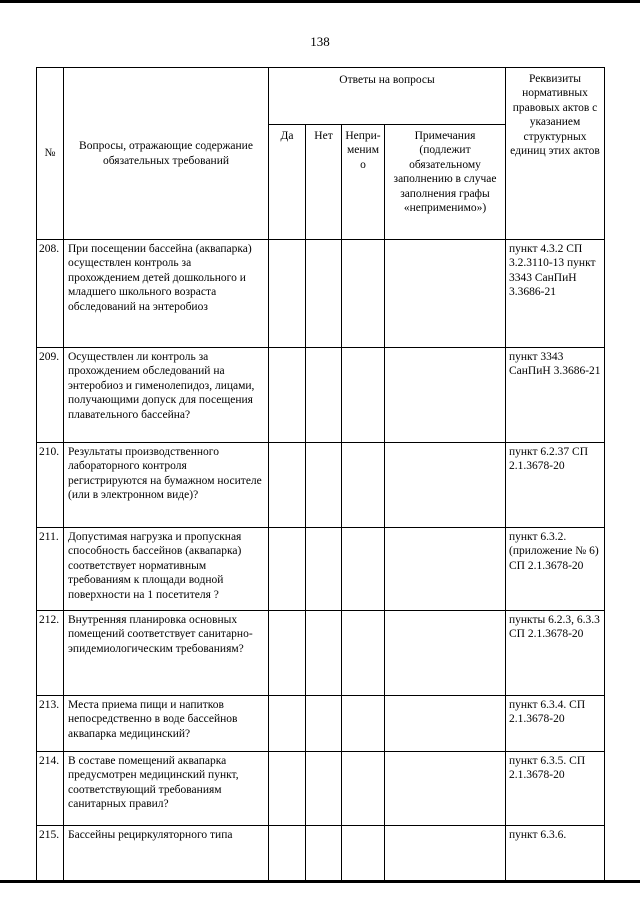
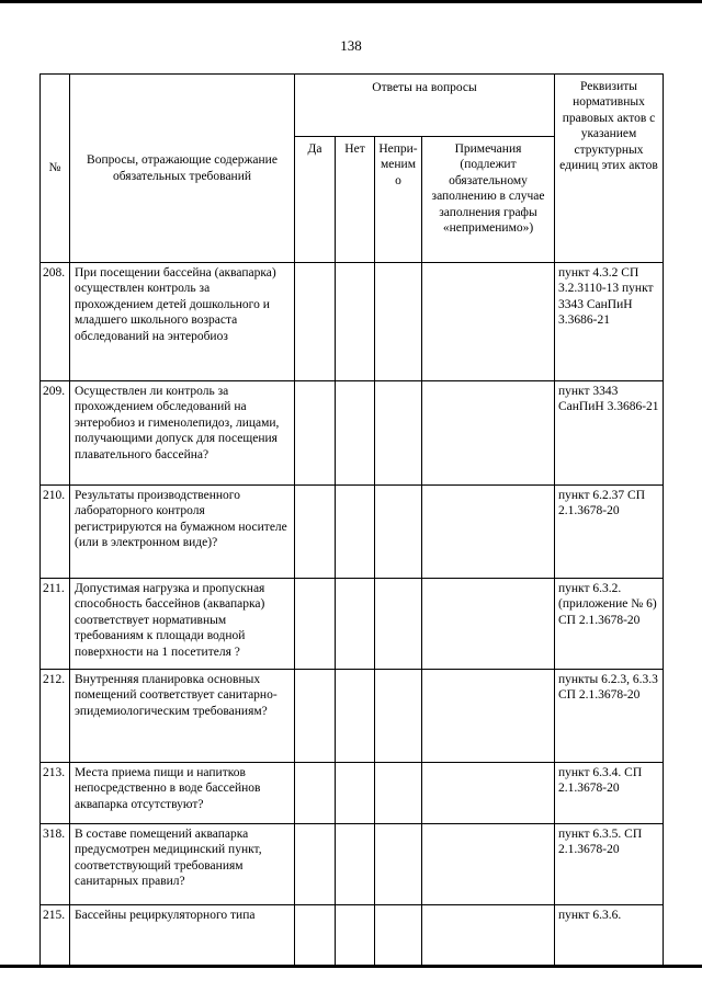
  138
  №	Вопросы, отражающие содержание обязательных требований	Ответы на вопросы	Реквизиты нормативных правовых актов с указанием структурных единиц этих актов
  Да	Нет	Непри-менимо	Примечания (подлежит обязательному заполнению в случае заполнения графы «неприменимо»)
  208.	При посещении бассейна (аквапарка) осуществлен контроль за прохождением детей дошкольного и младшего школьного возраста обследований на энтеробиоз					пункт 4.3.2 СП 3.2.3110-13 пункт 3343 СанПиН 3.3686-21
  209.	Осуществлен ли контроль за прохождением обследований на энтеробиоз и гименолепидоз, лицами, получающими допуск для посещения плавательного бассейна?					пункт 3343 СанПиН 3.3686-21
  210.	Результаты производственного лабораторного контроля регистрируются на бумажном носителе (или в электронном виде)?					пункт 6.2.37 СП 2.1.3678-20
  211.	Допустимая нагрузка и пропускная способность бассейнов (аквапарка) соответствует нормативным требованиям к площади водной поверхности на 1 посетителя ?					пункт 6.3.2. (приложение № 6) СП 2.1.3678-20
  212.	Внутренняя планировка основных помещений соответствует санитарно-эпидемиологическим требованиям?					пункты 6.2.3, 6.3.3 СП 2.1.3678-20
- 213.	Места приема пищи и напитков непосредственно в воде бассейнов аквапарка медицинский?					пункт 6.3.4. СП 2.1.3678-20
+ 213.	Места приема пищи и напитков непосредственно в воде бассейнов аквапарка отсутствуют?					пункт 6.3.4. СП 2.1.3678-20
- 214.	В составе помещений аквапарка предусмотрен медицинский пункт, соответствующий требованиям санитарных правил?					пункт 6.3.5. СП 2.1.3678-20
+ 318.	В составе помещений аквапарка предусмотрен медицинский пункт, соответствующий требованиям санитарных правил?					пункт 6.3.5. СП 2.1.3678-20
  215.	Бассейны рециркуляторного типа					пункт 6.3.6.
